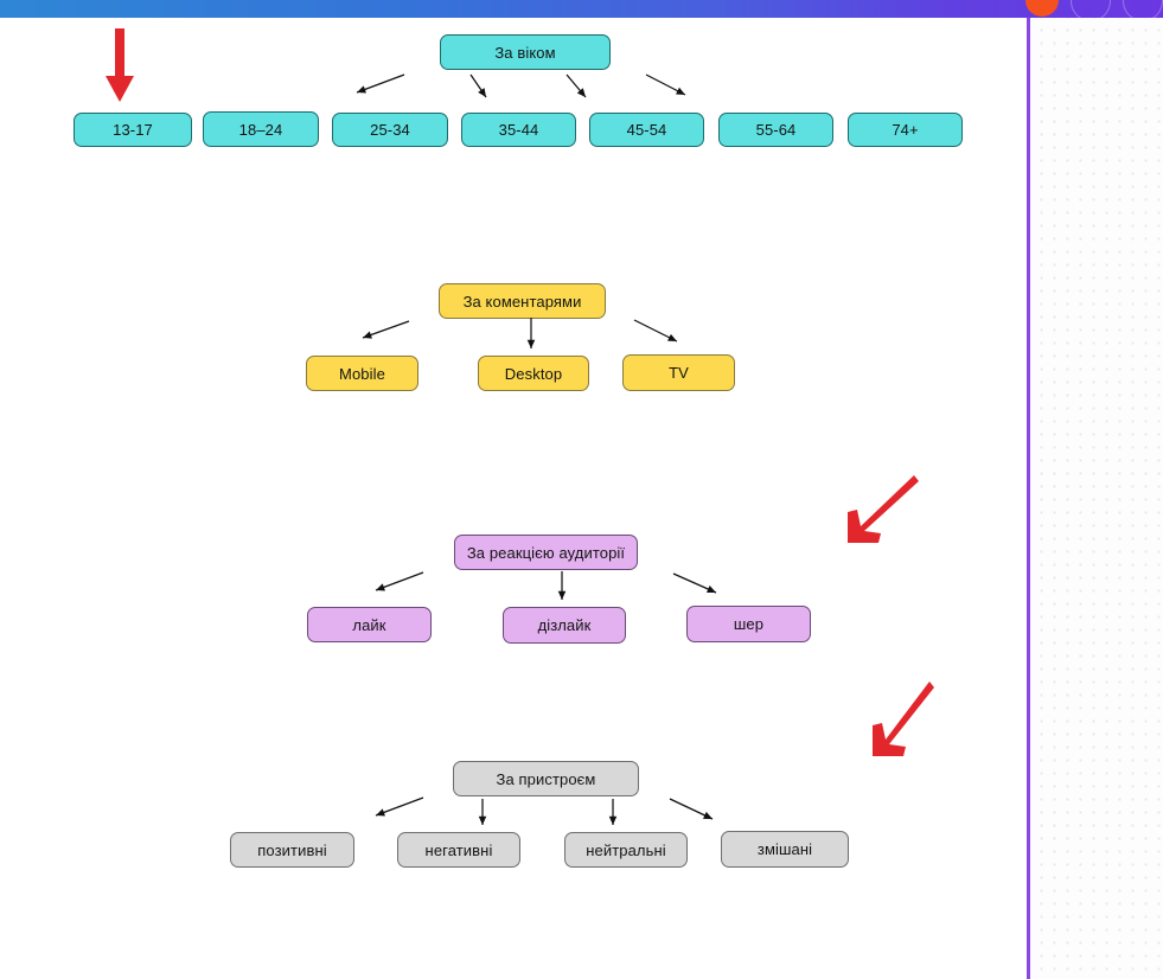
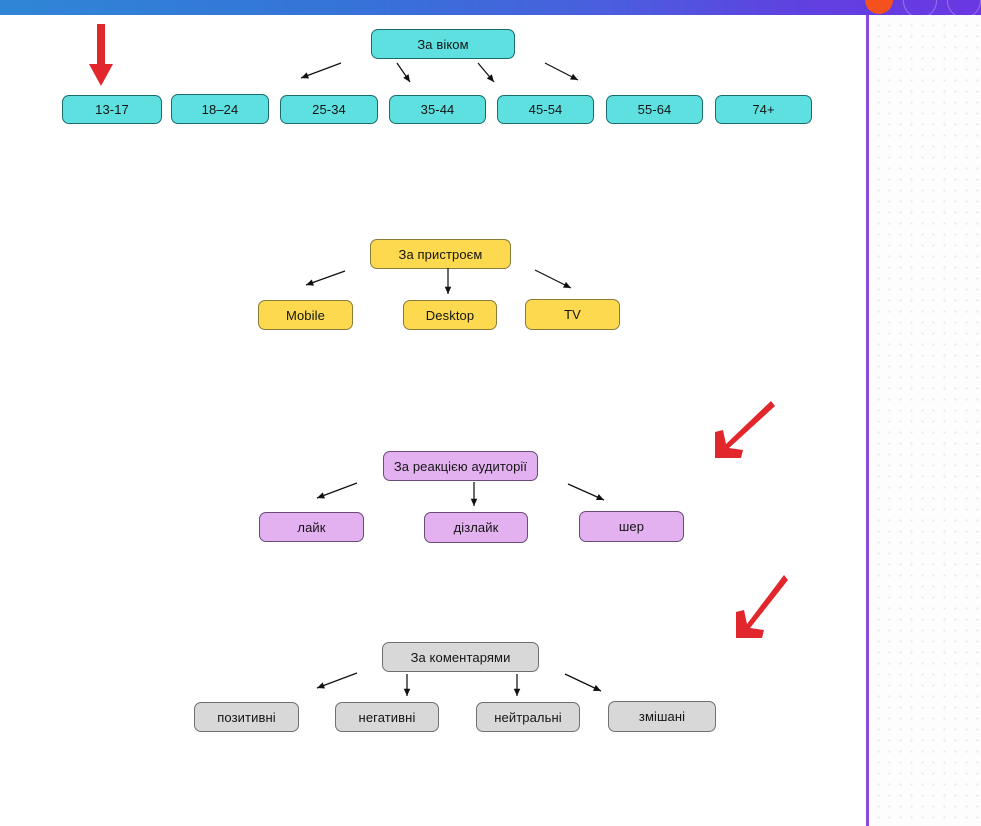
  За віком
  13-17
  18–24
  25-34
  35-44
  45-54
  55-64
  74+
- За коментарями
+ За пристроєм
  Mobile
  Desktop
  TV
  За реакцією аудиторії
  лайк
  дізлайк
  шер
- За пристроєм
+ За коментарями
  позитивні
  негативні
  нейтральні
  змішані
